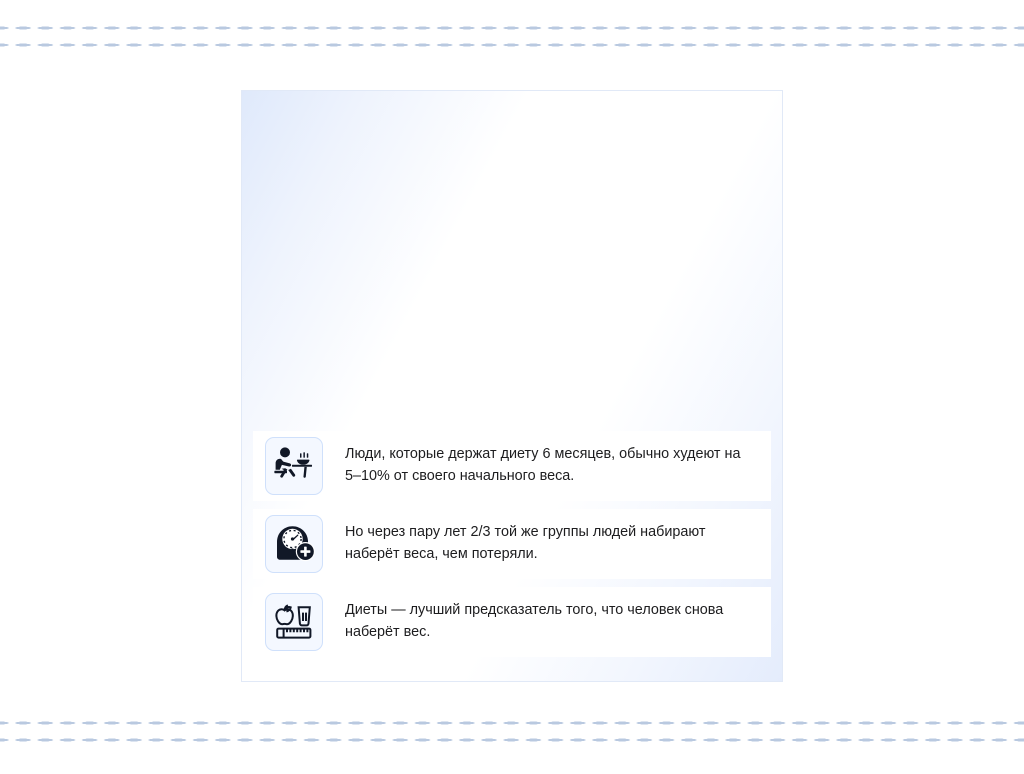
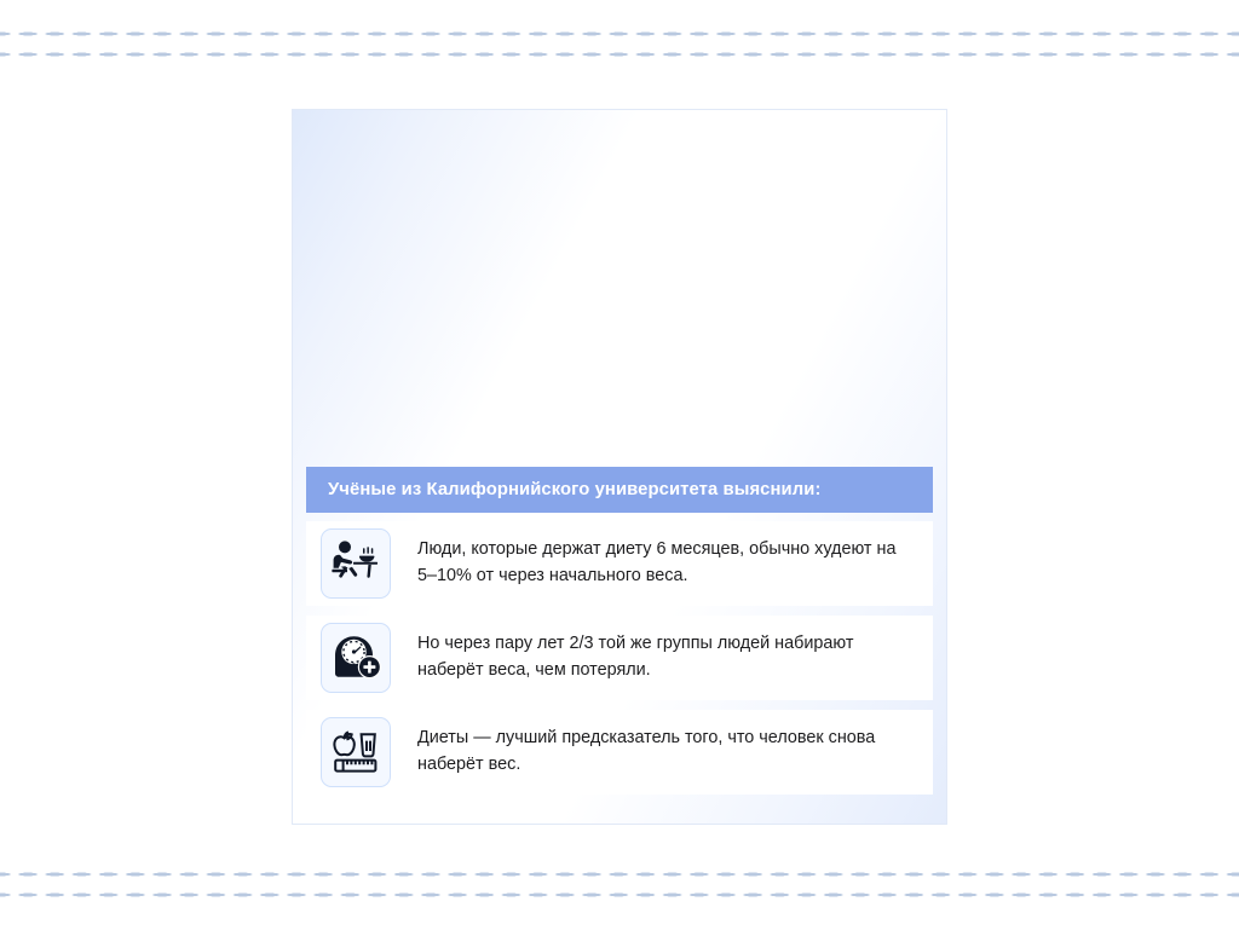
+ Учёные из Калифорнийского университета выяснили:
- Люди, которые держат диету 6 месяцев, обычно худеют на 5–10% от своего начального веса.
+ Люди, которые держат диету 6 месяцев, обычно худеют на 5–10% от через начального веса.
  Но через пару лет 2/3 той же группы людей набирают наберёт веса, чем потеряли.
  Диеты — лучший предсказатель того, что человек снова наберёт вес.
